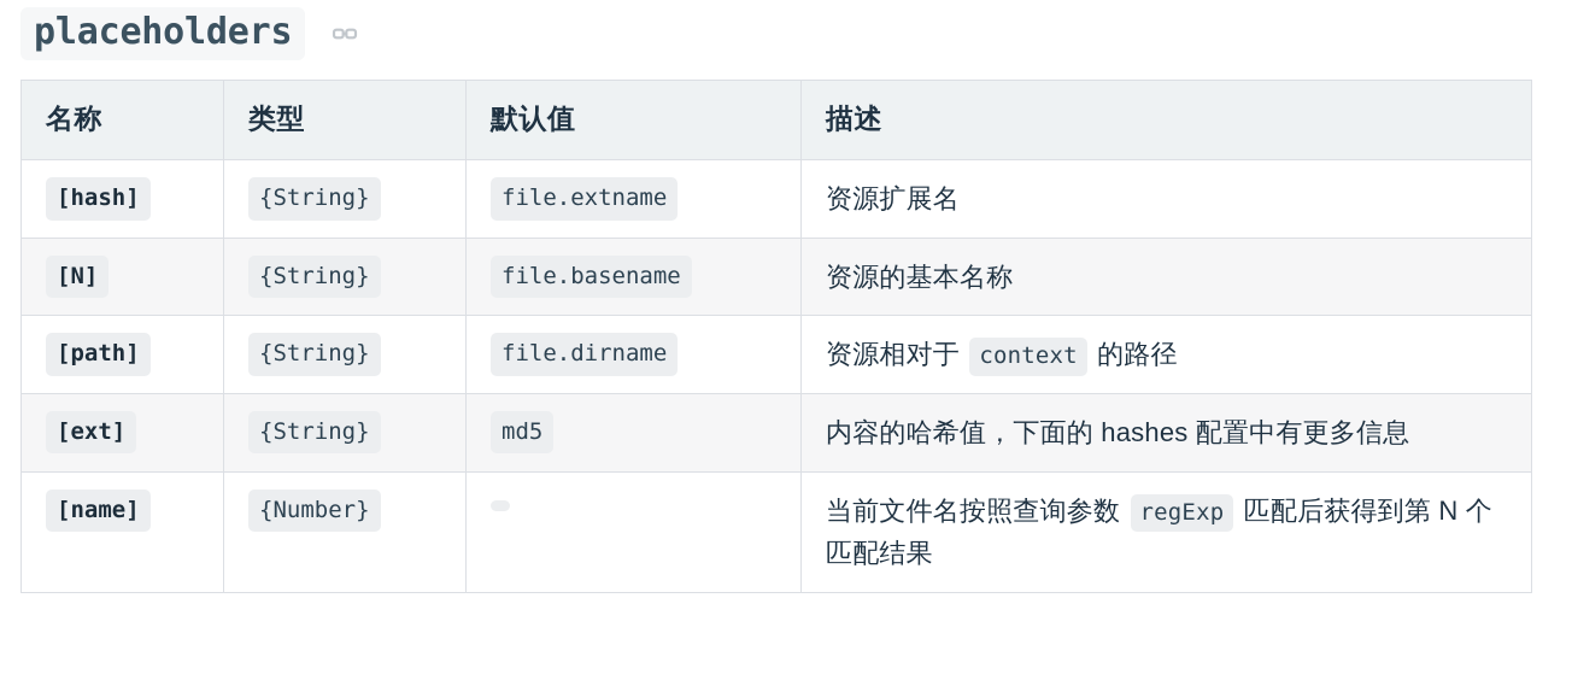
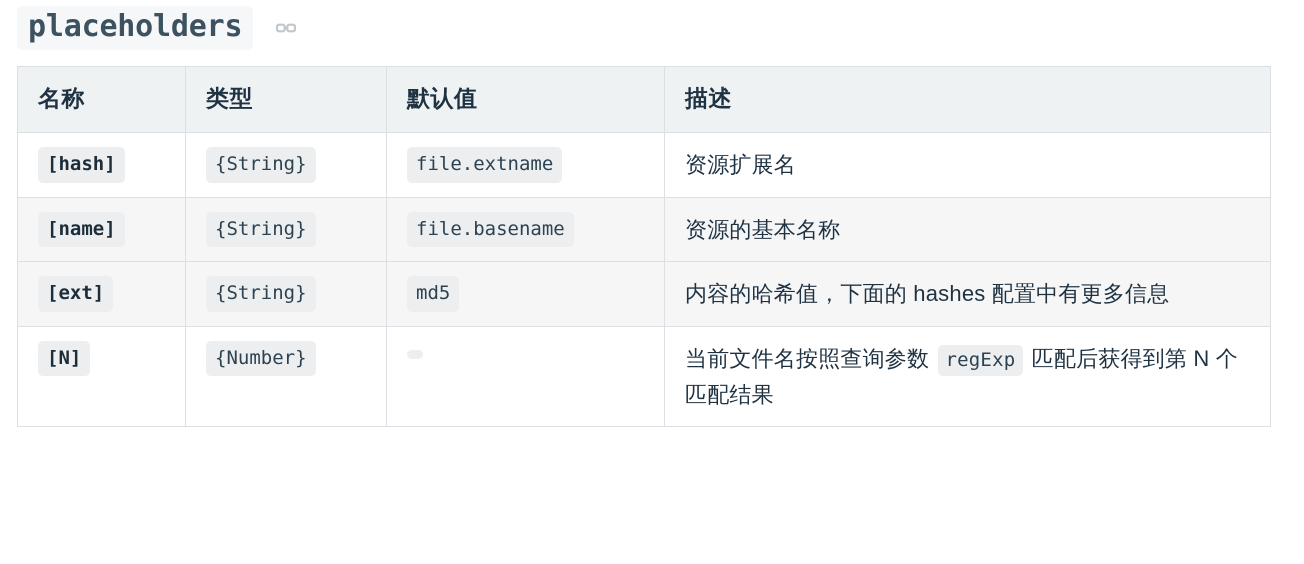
  placeholders
  名称	类型	默认值	描述
  [hash]	{String}	file.extname	资源扩展名
- [N]	{String}	file.basename	资源的基本名称
+ [name]	{String}	file.basename	资源的基本名称
- [path]	{String}	file.dirname	资源相对于 context 的路径
  [ext]	{String}	md5	内容的哈希值，下面的 hashes 配置中有更多信息
- [name]	{Number}		当前文件名按照查询参数 regExp 匹配后获得到第 N 个匹配结果
+ [N]	{Number}		当前文件名按照查询参数 regExp 匹配后获得到第 N 个匹配结果
